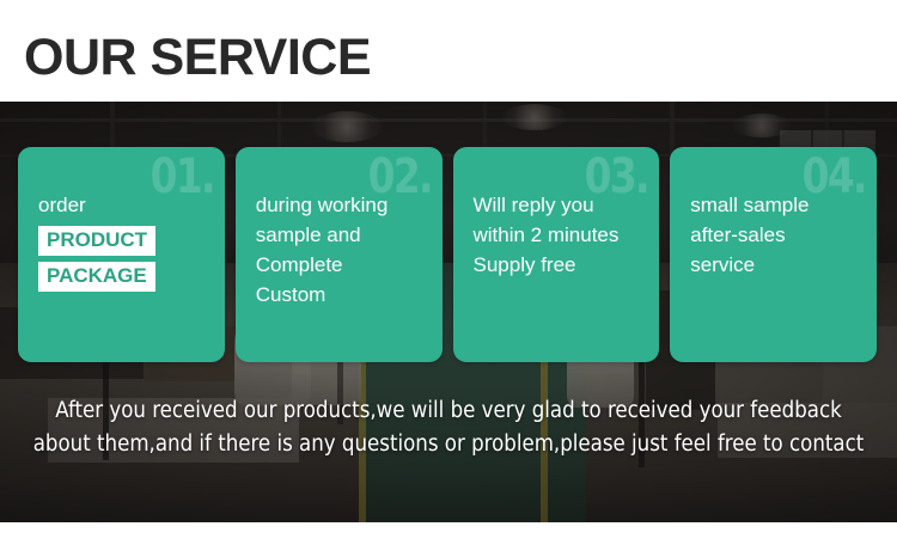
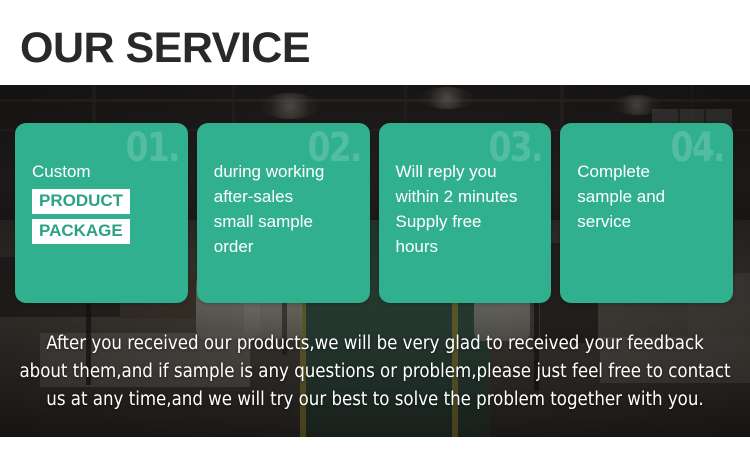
  OUR SERVICE
  01.
- order
+ Custom
  PRODUCT PACKAGE
  02.
  during working
- sample and
+ after-sales
- Complete
+ small sample
- Custom
+ order
  03.
  Will reply you
  within 2 minutes
  Supply free
+ hours
  04.
- small sample
+ Complete
- after-sales
+ sample and
  service
  After you received our products,we will be very glad to received your feedback
- about them,and if there is any questions or problem,please just feel free to contact
+ about them,and if sample is any questions or problem,please just feel free to contact
+ us at any time,and we will try our best to solve the problem together with you.
